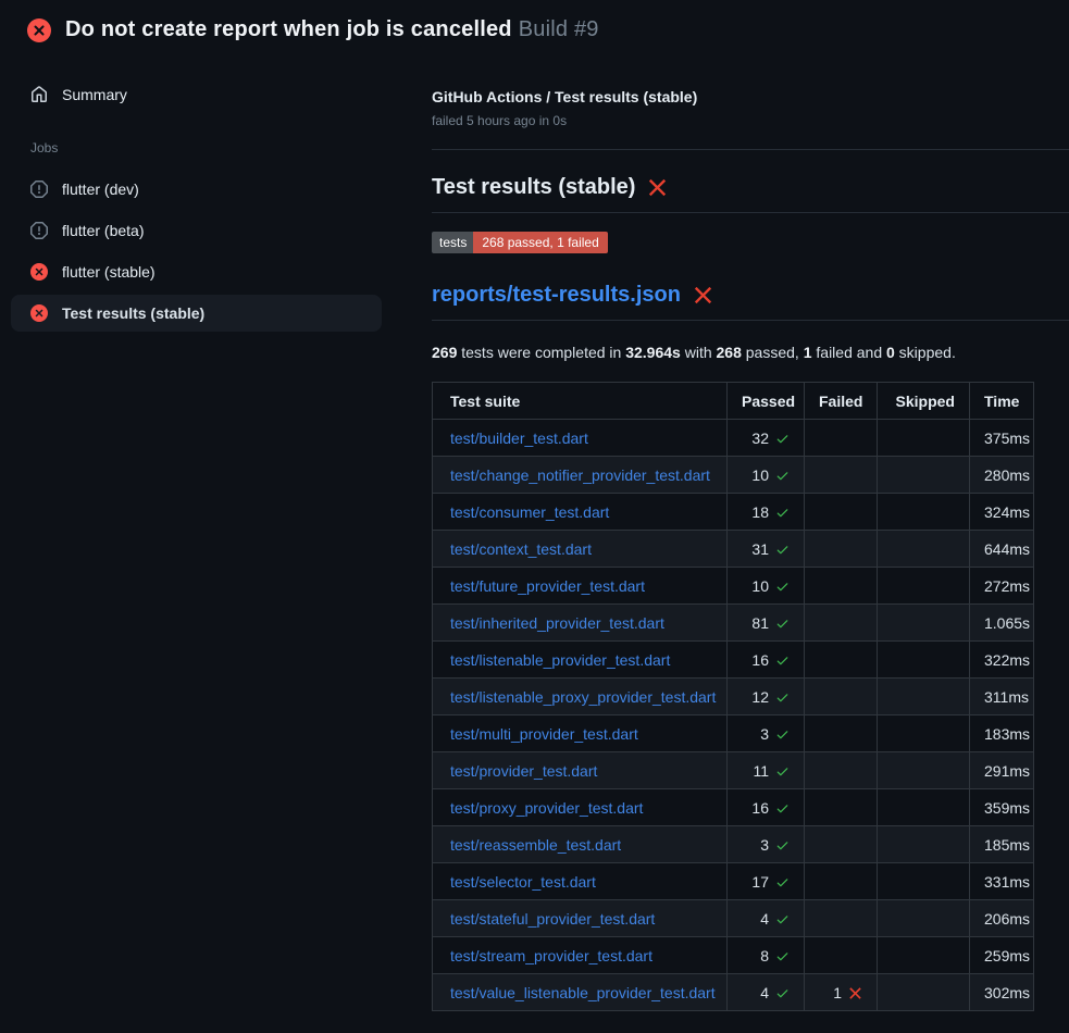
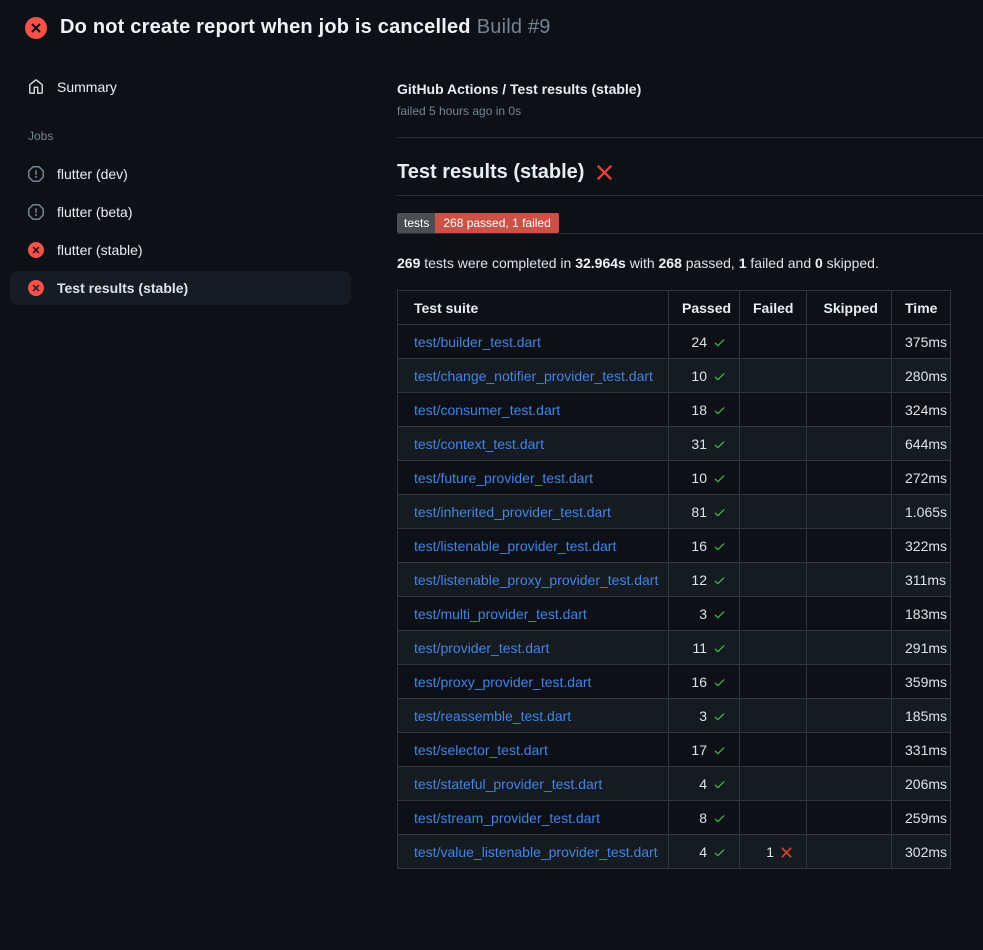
  Do not create report when job is cancelled Build #9
  Summary
  Jobs
  flutter (dev)
  flutter (beta)
  flutter (stable)
  Test results (stable)
  GitHub Actions / Test results (stable)
  failed 5 hours ago in 0s
  Test results (stable)
  tests
  268 passed, 1 failed
- reports/test-results.json
  269 tests were completed in 32.964s with 268 passed, 1 failed and 0 skipped.
  Test suite	Passed	Failed	Skipped	Time
- test/builder_test.dart	32			375ms
+ test/builder_test.dart	24			375ms
  test/change_notifier_provider_test.dart	10			280ms
  test/consumer_test.dart	18			324ms
  test/context_test.dart	31			644ms
  test/future_provider_test.dart	10			272ms
  test/inherited_provider_test.dart	81			1.065s
  test/listenable_provider_test.dart	16			322ms
  test/listenable_proxy_provider_test.dart	12			311ms
  test/multi_provider_test.dart	3			183ms
  test/provider_test.dart	11			291ms
  test/proxy_provider_test.dart	16			359ms
  test/reassemble_test.dart	3			185ms
  test/selector_test.dart	17			331ms
  test/stateful_provider_test.dart	4			206ms
  test/stream_provider_test.dart	8			259ms
  test/value_listenable_provider_test.dart	4	1		302ms
